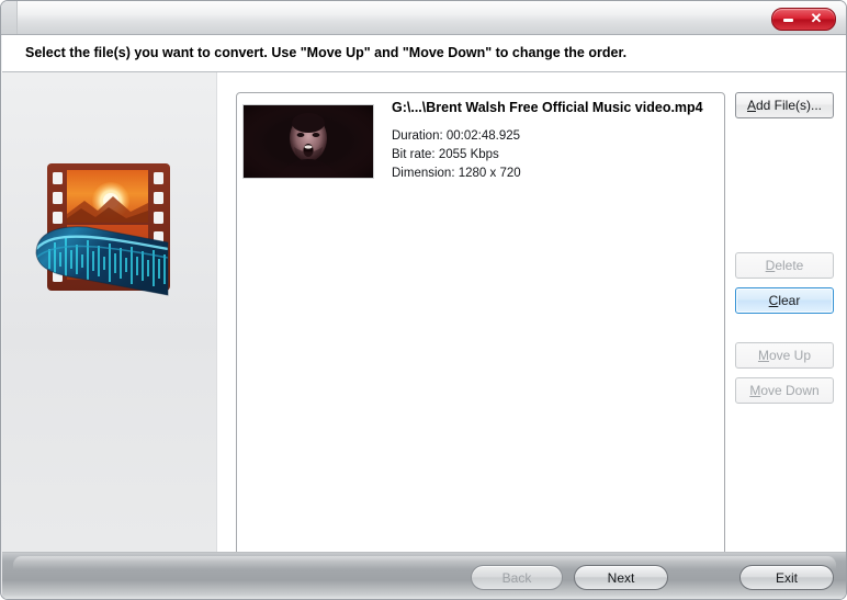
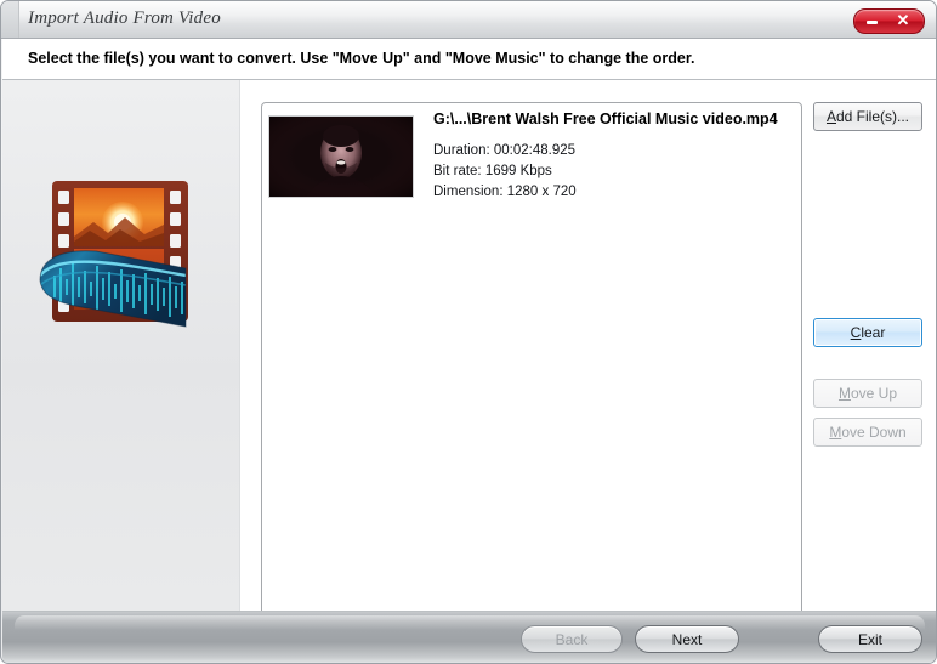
+ Import Audio From Video
  ✕
- Select the file(s) you want to convert. Use "Move Up" and "Move Down" to change the order.
+ Select the file(s) you want to convert. Use "Move Up" and "Move Music" to change the order.
  G:\...\Brent Walsh Free Official Music video.mp4
  Duration: 00:02:48.925
- Bit rate: 2055 Kbps
+ Bit rate: 1699 Kbps
  Dimension: 1280 x 720
  A
  dd File(s)...
- D
- elete
  C
  lear
  M
  ove Up
  M
  ove Down
  Back
  Next
  Exit
